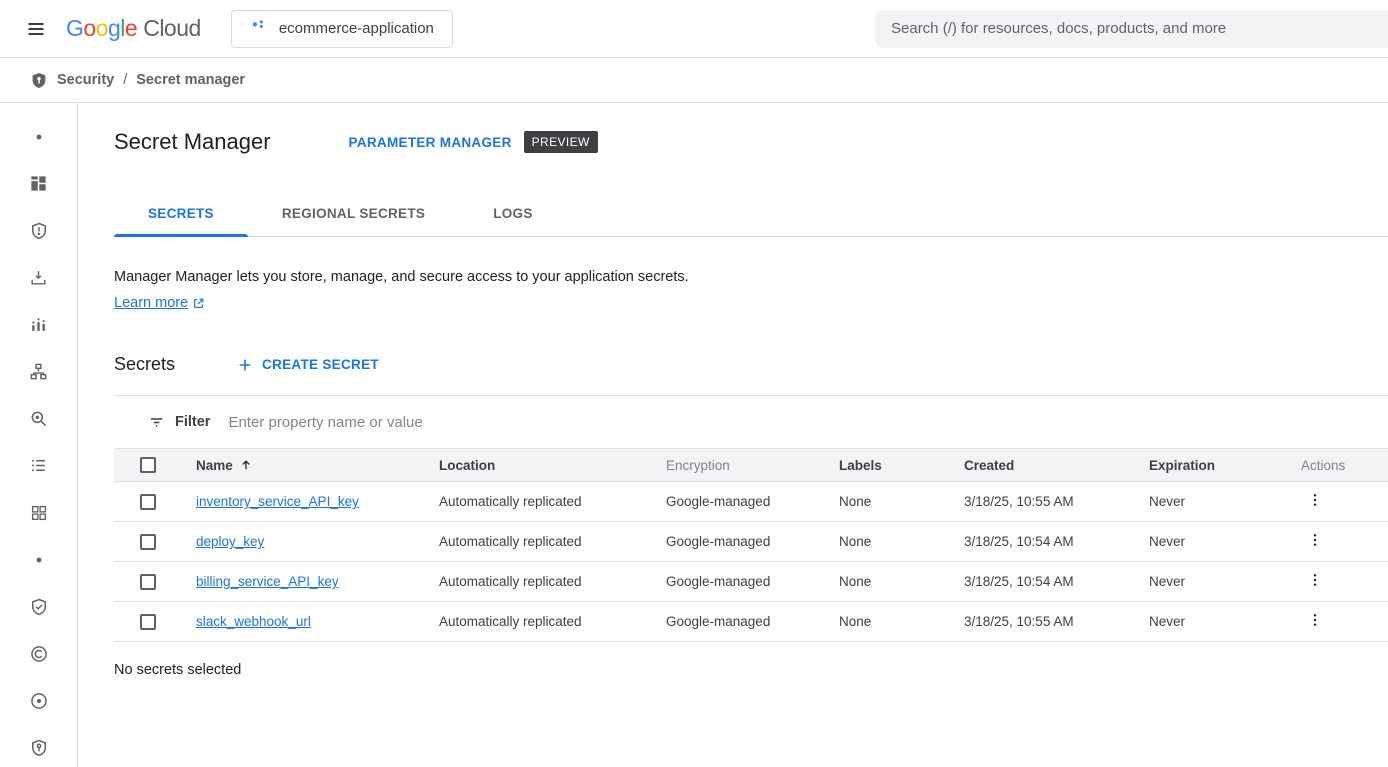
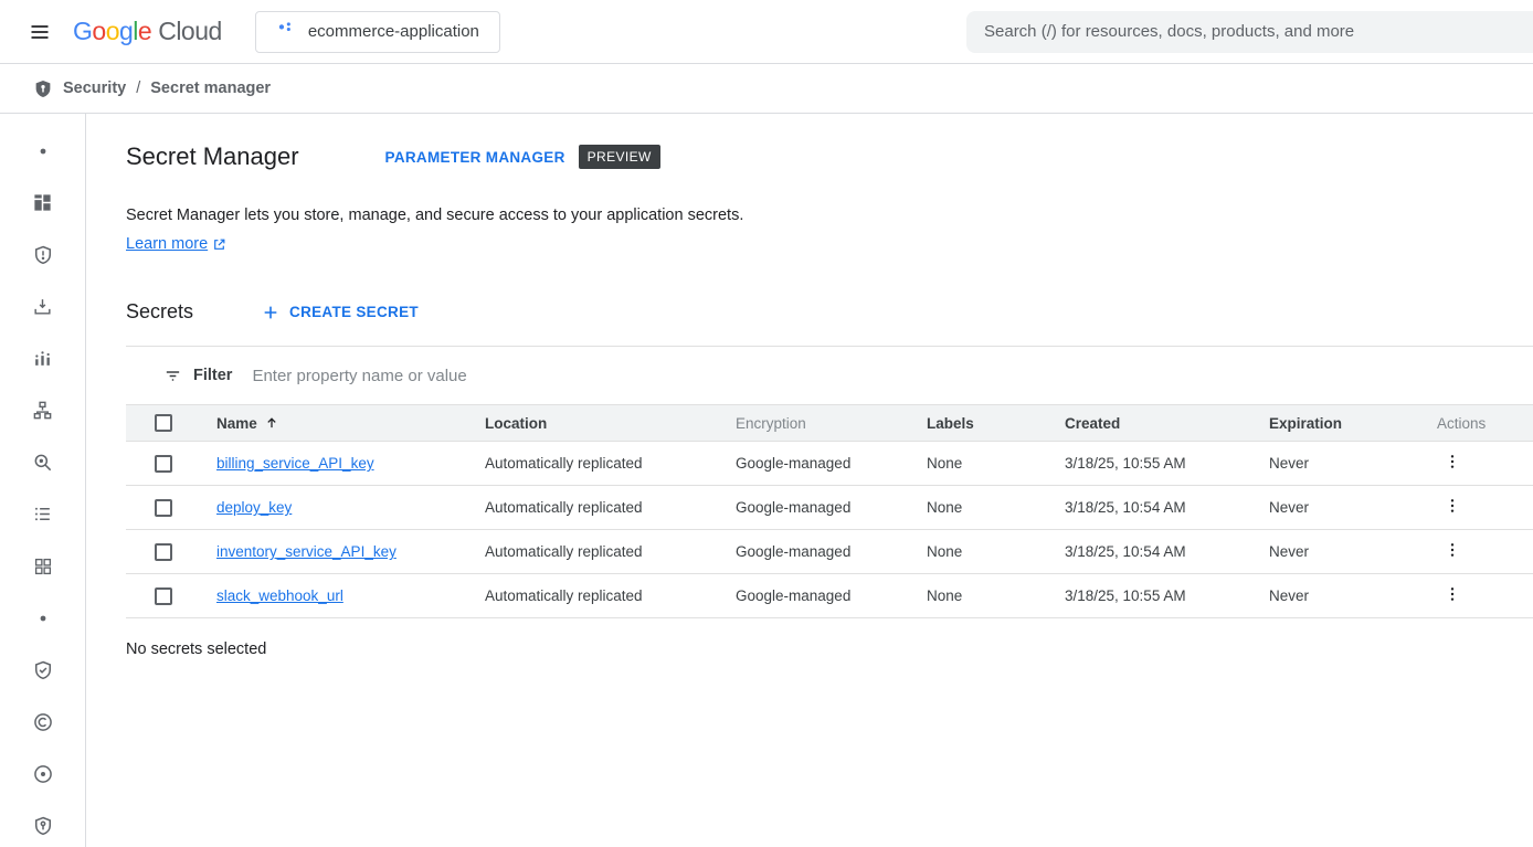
  Google
  Cloud
  ecommerce-application
  Search (/) for resources, docs, products, and more
  Security
  /
  Secret manager
  Secret Manager
  PARAMETER MANAGER
  PREVIEW
- SECRETS
- REGIONAL SECRETS
- LOGS
- Manager Manager lets you store, manage, and secure access to your application secrets.
+ Secret Manager lets you store, manage, and secure access to your application secrets.
  Learn more
  Secrets
  CREATE SECRET
  Filter
  Enter property name or value
  	Name	Location	Encryption	Labels	Created	Expiration	Actions
- 	inventory_service_API_key	Automatically replicated	Google-managed	None	3/18/25, 10:55 AM	Never
+ 	billing_service_API_key	Automatically replicated	Google-managed	None	3/18/25, 10:55 AM	Never
  	deploy_key	Automatically replicated	Google-managed	None	3/18/25, 10:54 AM	Never
- 	billing_service_API_key	Automatically replicated	Google-managed	None	3/18/25, 10:54 AM	Never
+ 	inventory_service_API_key	Automatically replicated	Google-managed	None	3/18/25, 10:54 AM	Never
  	slack_webhook_url	Automatically replicated	Google-managed	None	3/18/25, 10:55 AM	Never
  No secrets selected
